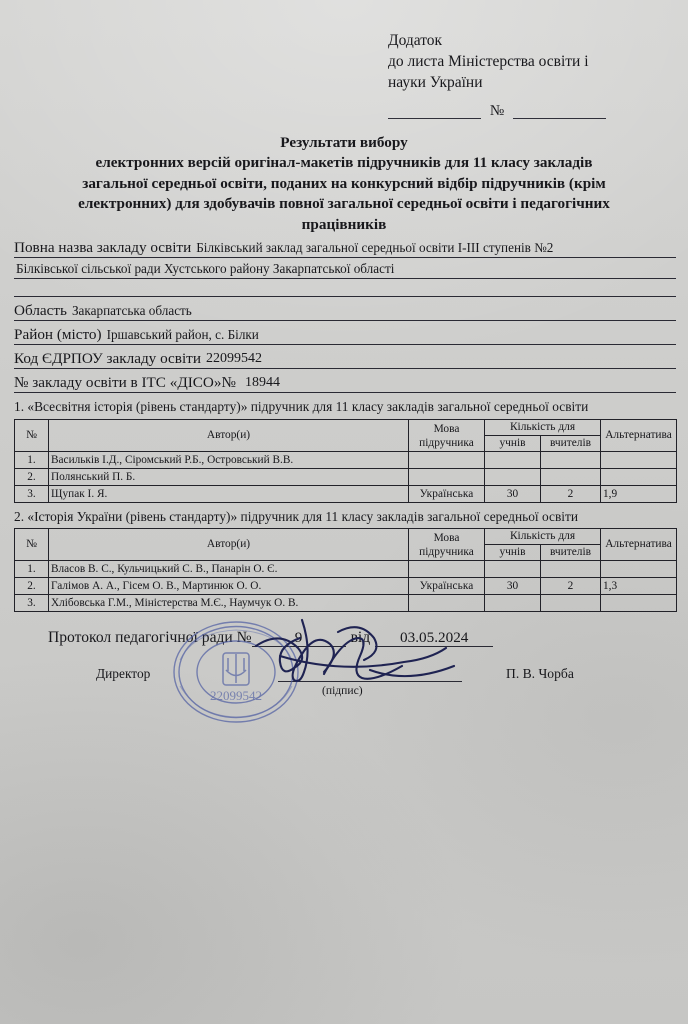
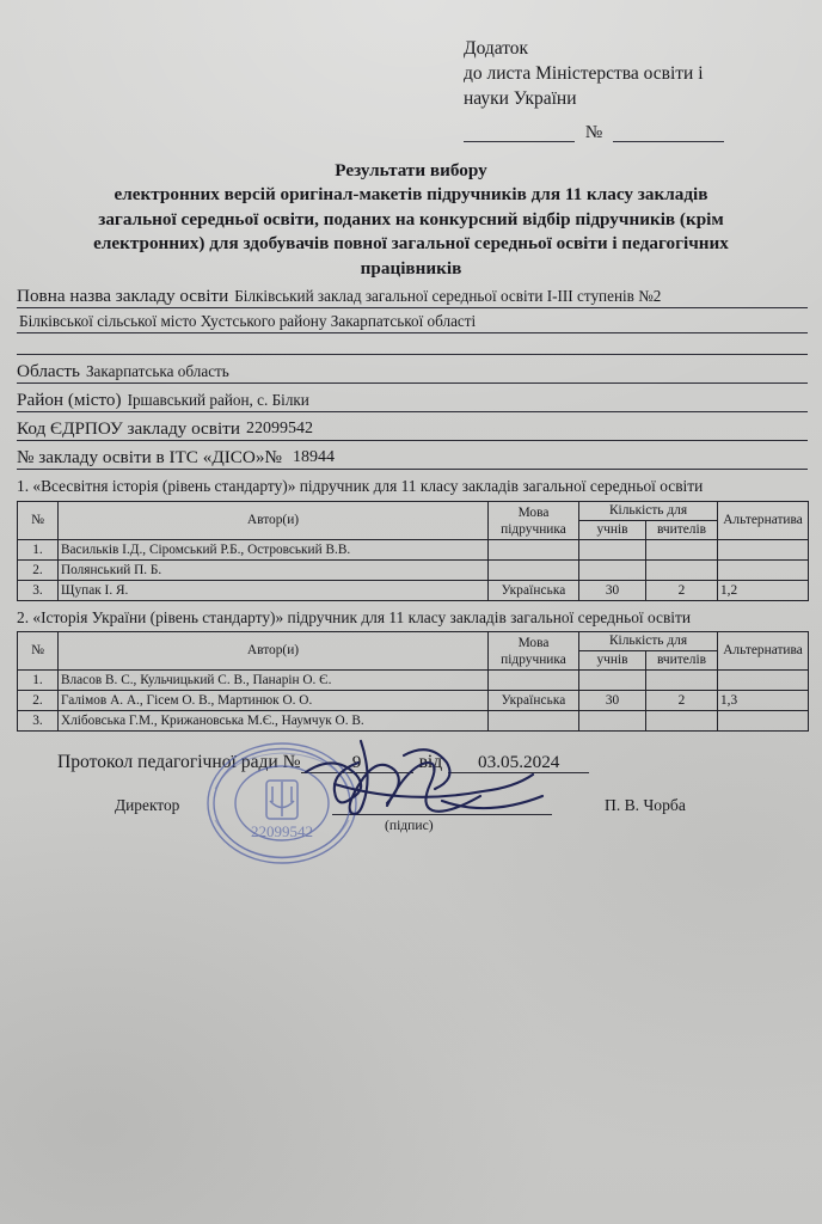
  Додаток
  до листа Міністерства освіти і
  науки України
  №
  Результати вибору
  електронних версій оригінал-макетів підручників для 11 класу закладів
  загальної середньої освіти, поданих на конкурсний відбір підручників (крім
  електронних) для здобувачів повної загальної середньої освіти і педагогічних
  працівників
  Повна назва закладу освіти
  Білківський заклад загальної середньої освіти I-III ступенів №2
- Білківської сільської ради Хустського району Закарпатської області
+ Білківської сільської місто Хустського району Закарпатської області
  Область
  Закарпатська область
  Район (місто)
  Іршавський район, с. Білки
  Код ЄДРПОУ закладу освіти
  22099542
  № закладу освіти в ІТС «ДІСО»№
  18944
  1. «Всесвітня історія (рівень стандарту)» підручник для 11 класу закладів загальної середньої освіти
  №	Автор(и)	Мова підручника	Кількість для	Альтернатива
  учнів	вчителів
  1.	Васильків І.Д., Сіромський Р.Б., Островський В.В.
  2.	Полянський П. Б.
- 3.	Щупак І. Я.	Українська	30	2	1,9
+ 3.	Щупак І. Я.	Українська	30	2	1,2
  2. «Історія України (рівень стандарту)» підручник для 11 класу закладів загальної середньої освіти
  №	Автор(и)	Мова підручника	Кількість для	Альтернатива
  учнів	вчителів
  1.	Власов В. С., Кульчицький С. В., Панарін О. Є.
  2.	Галімов А. А., Гісем О. В., Мартинюк О. О.	Українська	30	2	1,3
- 3.	Хлібовська Г.М., Міністерства М.Є., Наумчук О. В.
+ 3.	Хлібовська Г.М., Крижановська М.Є., Наумчук О. В.
  Протокол педагогічної ради №
  03.05.2024
  Директор
  (підпис)
  П. В. Чорба
  22099542
